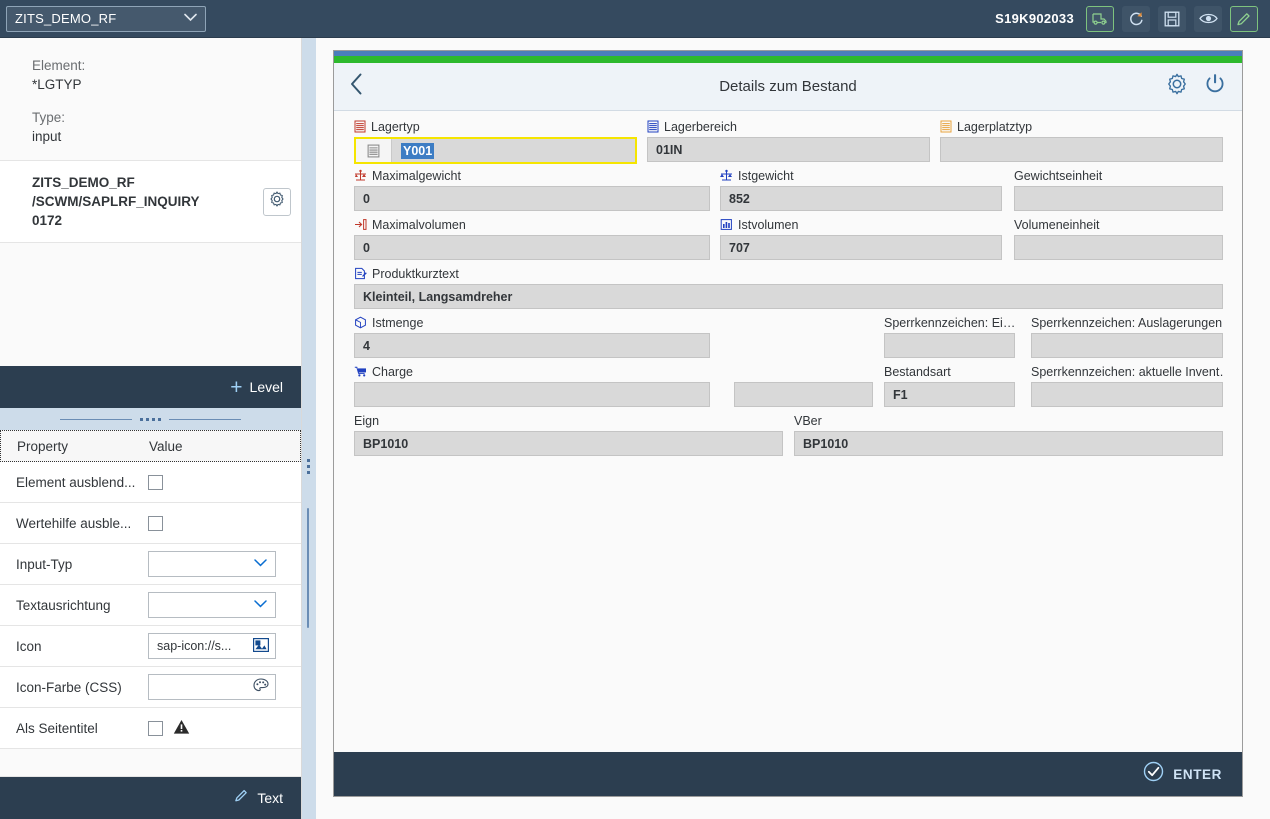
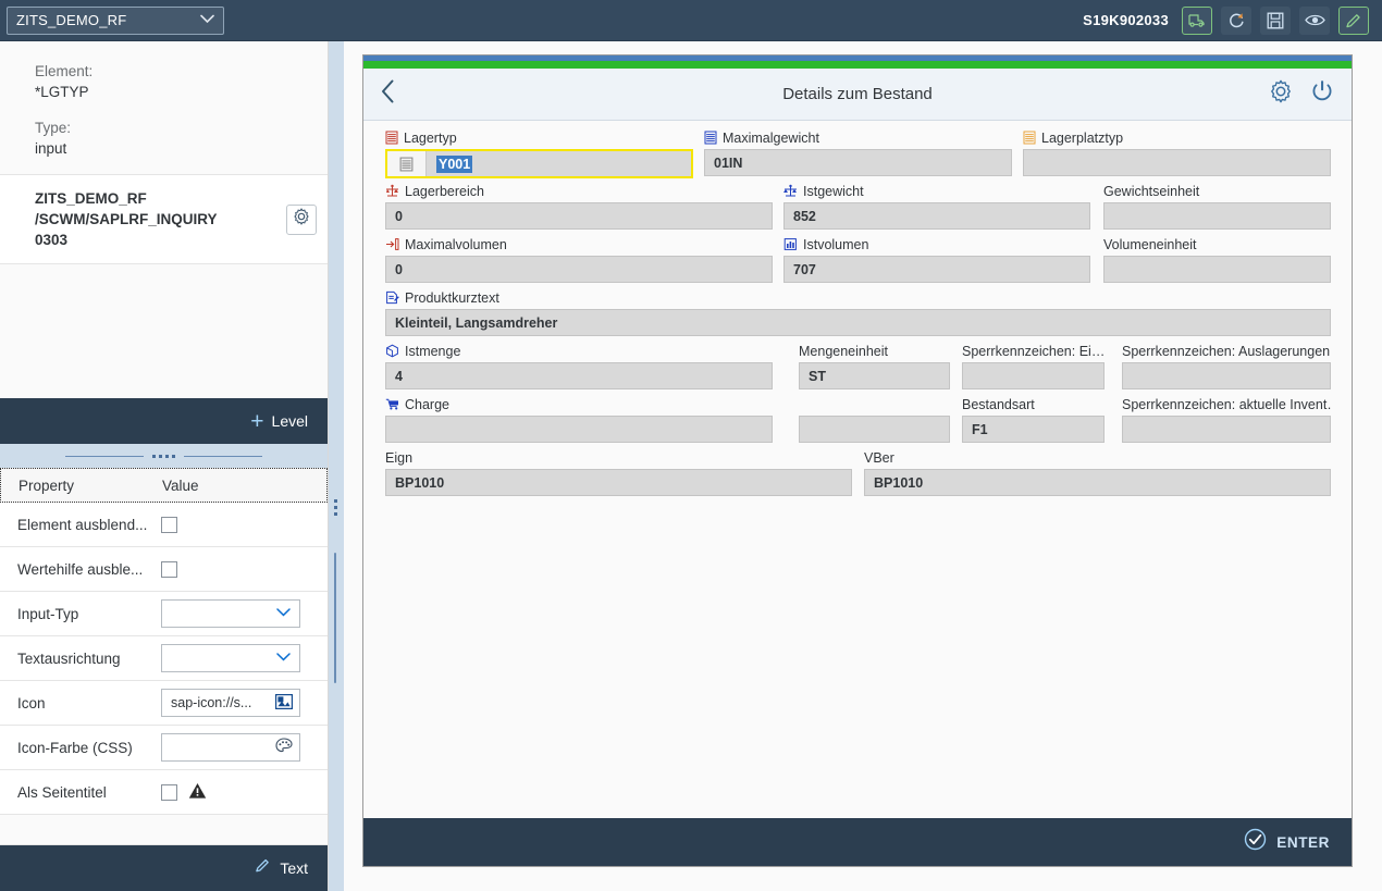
  ZITS_DEMO_RF
  S19K902033
  Element:
  *LGTYP
  Type:
  input
  ZITS_DEMO_RF
  /SCWM/SAPLRF_INQUIRY
- 0172
+ 0303
  +
  Level
  Property
  Value
  Element ausblend...
  Wertehilfe ausble...
  Input-Typ
  Textausrichtung
  Icon
  sap-icon://s...
  Icon-Farbe (CSS)
  Als Seitentitel
  Text
  Details zum Bestand
  Lagertyp
  Y001
- Lagerbereich
+ Maximalgewicht
  01IN
  Lagerplatztyp
- Maximalgewicht
+ Lagerbereich
  0
  Istgewicht
  852
  Gewichtseinheit
  Maximalvolumen
  0
  Istvolumen
  707
  Volumeneinheit
  Produktkurztext
  Kleinteil, Langsamdreher
  Istmenge
  4
+ Mengeneinheit
+ ST
  Sperrkennzeichen: Ei…
  Sperrkennzeichen: Auslagerungen
  Charge
  Bestandsart
  F1
  Sperrkennzeichen: aktuelle Invent
  Eign
  BP1010
  VBer
  BP1010
  ENTER
